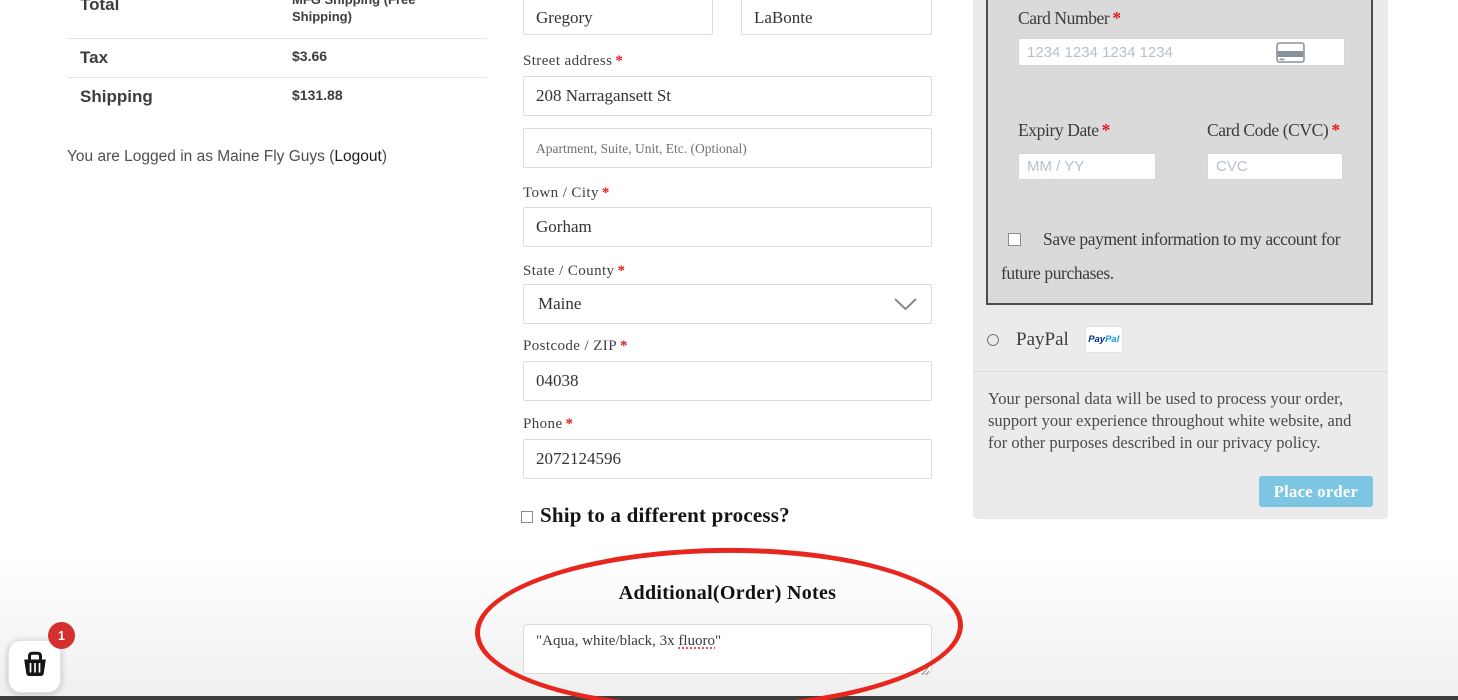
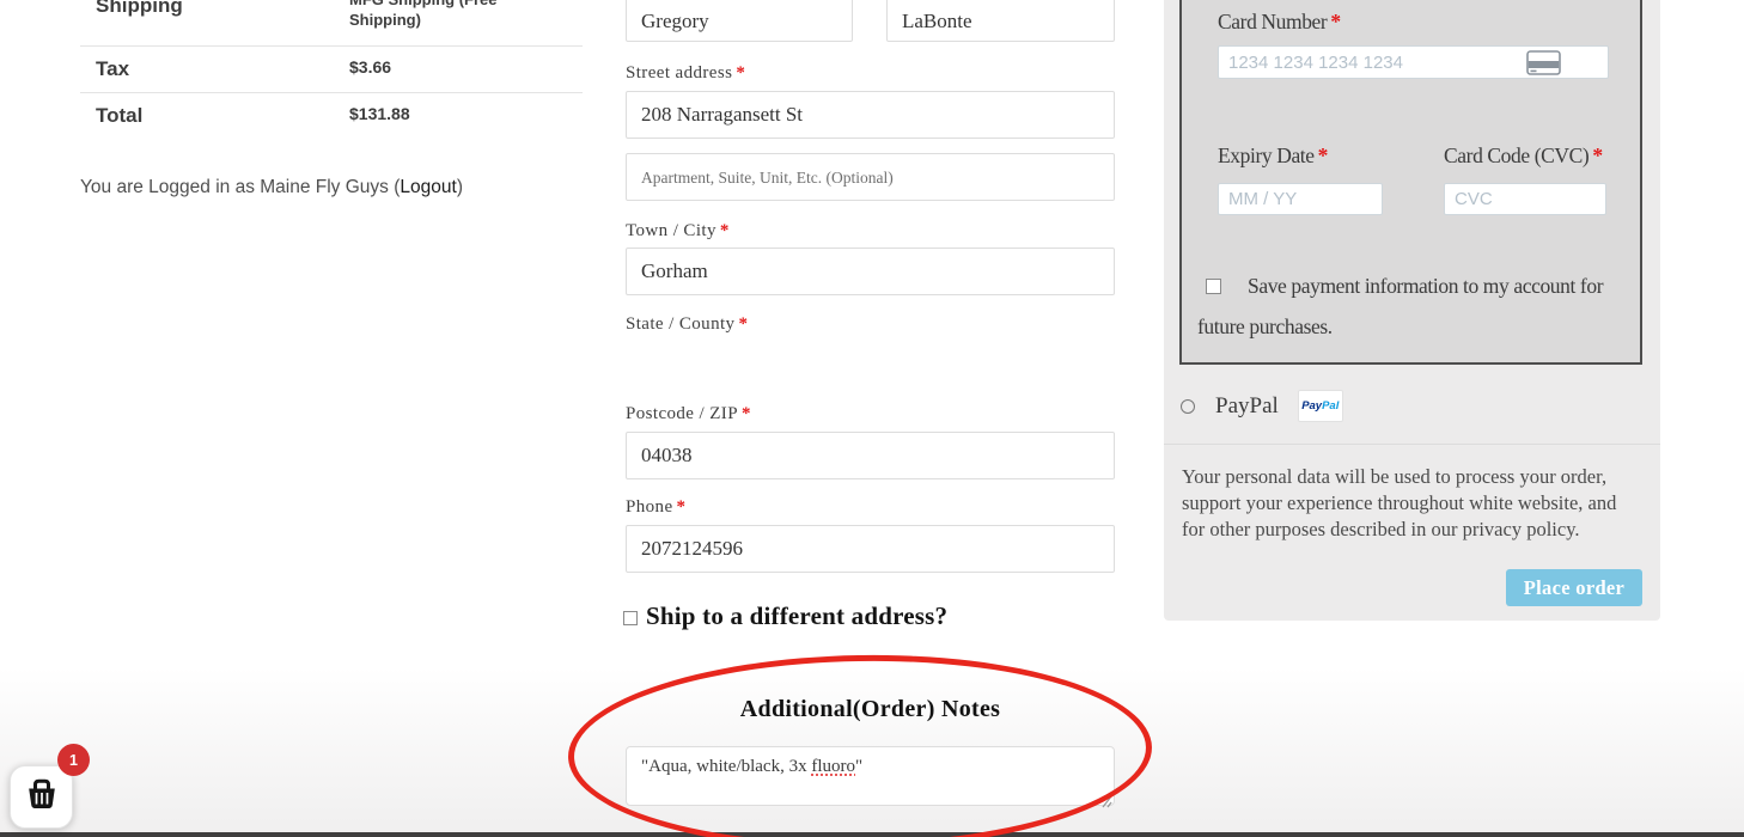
- Total
+ Shipping
  Tax
  $3.66
- Shipping
+ Total
  $131.88
  You are Logged in as Maine Fly Guys (Logout)
  Gregory
  LaBonte
  Street address *
  208 Narragansett St
  Apartment, Suite, Unit, Etc. (Optional)
  Town / City *
  Gorham
  State / County *
- Maine
  Postcode / ZIP *
  04038
  Phone *
  2072124596
- Ship to a different process?
+ Ship to a different address?
  Additional(Order) Notes
  "Aqua, white/black, 3x fluoro"
  Card Number *
  1234 1234 1234 1234
  Expiry Date *
  Card Code (CVC) *
  MM / YY
  CVC
  Save payment information to my account for future purchases.
  PayPal
  Pay
  Pal
  Your personal data will be used to process your order, support your experience throughout white website, and for other purposes described in our privacy policy.
  Place order
  1
